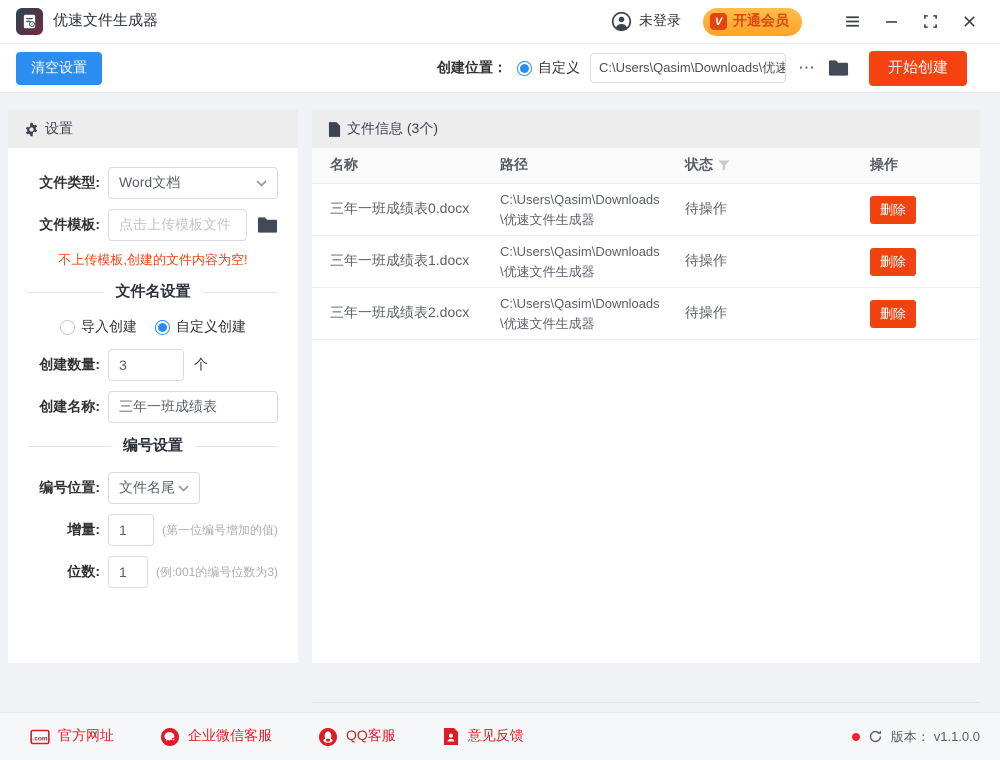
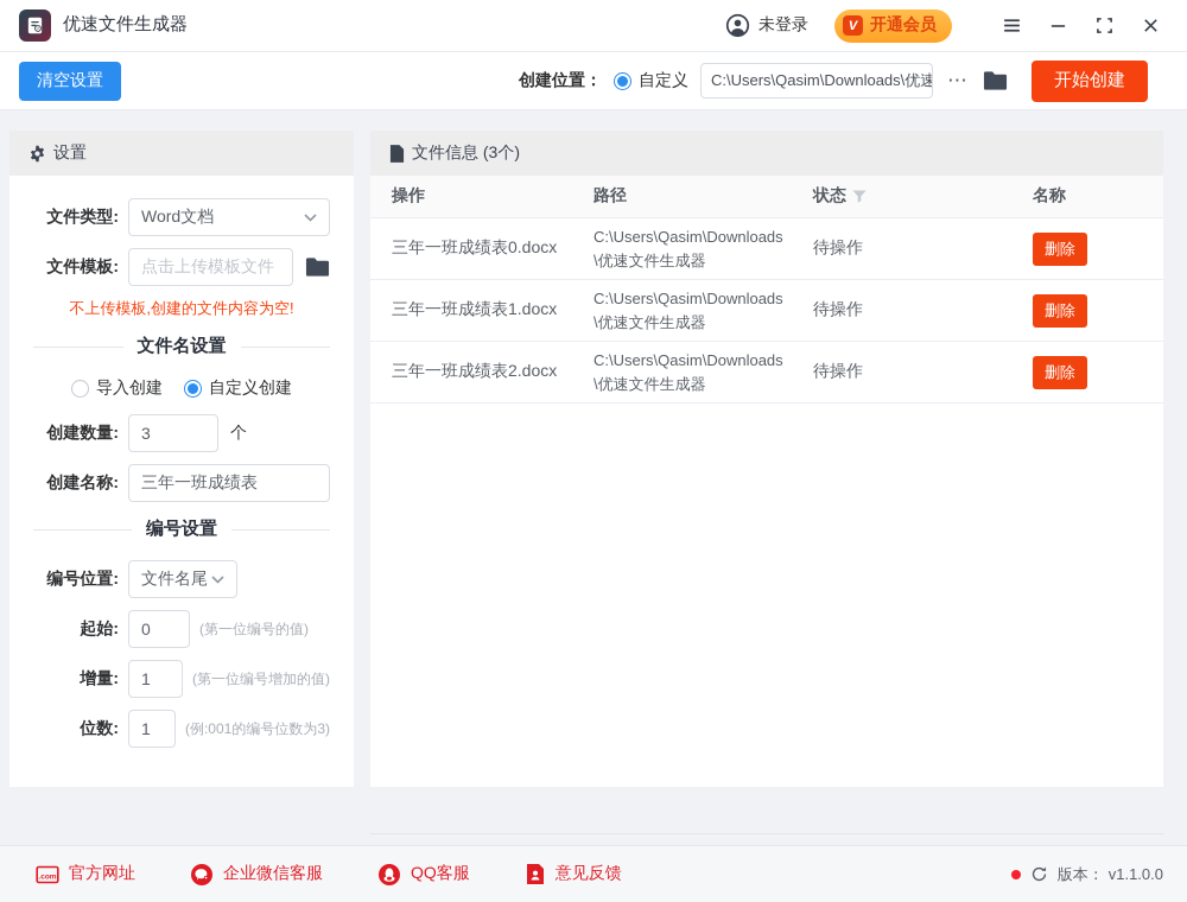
  优速文件生成器
  未登录
  V
  开通会员
  清空设置
  创建位置：
  自定义
  C:\Users\Qasim\Downloads\优速
  ⋯
  开始创建
  设置
  文件类型:
  Word文档
  文件模板:
  点击上传模板文件
  不上传模板,创建的文件内容为空!
  文件名设置
  导入创建
  自定义创建
  创建数量:
  3
  个
  创建名称:
  三年一班成绩表
  编号设置
  编号位置:
  文件名尾
+ 起始:
+ 0
+ (第一位编号的值)
  增量:
  1
  (第一位编号增加的值)
  位数:
  1
  (例:001的编号位数为3)
  文件信息 (3个)
- 名称
+ 操作
  路径
  状态
- 操作
+ 名称
  三年一班成绩表0.docx
  C:\Users\Qasim\Downloads\优速文件生成器
  待操作
  删除
  三年一班成绩表1.docx
  C:\Users\Qasim\Downloads\优速文件生成器
  待操作
  删除
  三年一班成绩表2.docx
  C:\Users\Qasim\Downloads\优速文件生成器
  待操作
  删除
  官方网址
  企业微信客服
  QQ客服
  意见反馈
  版本：
  v1.1.0.0
